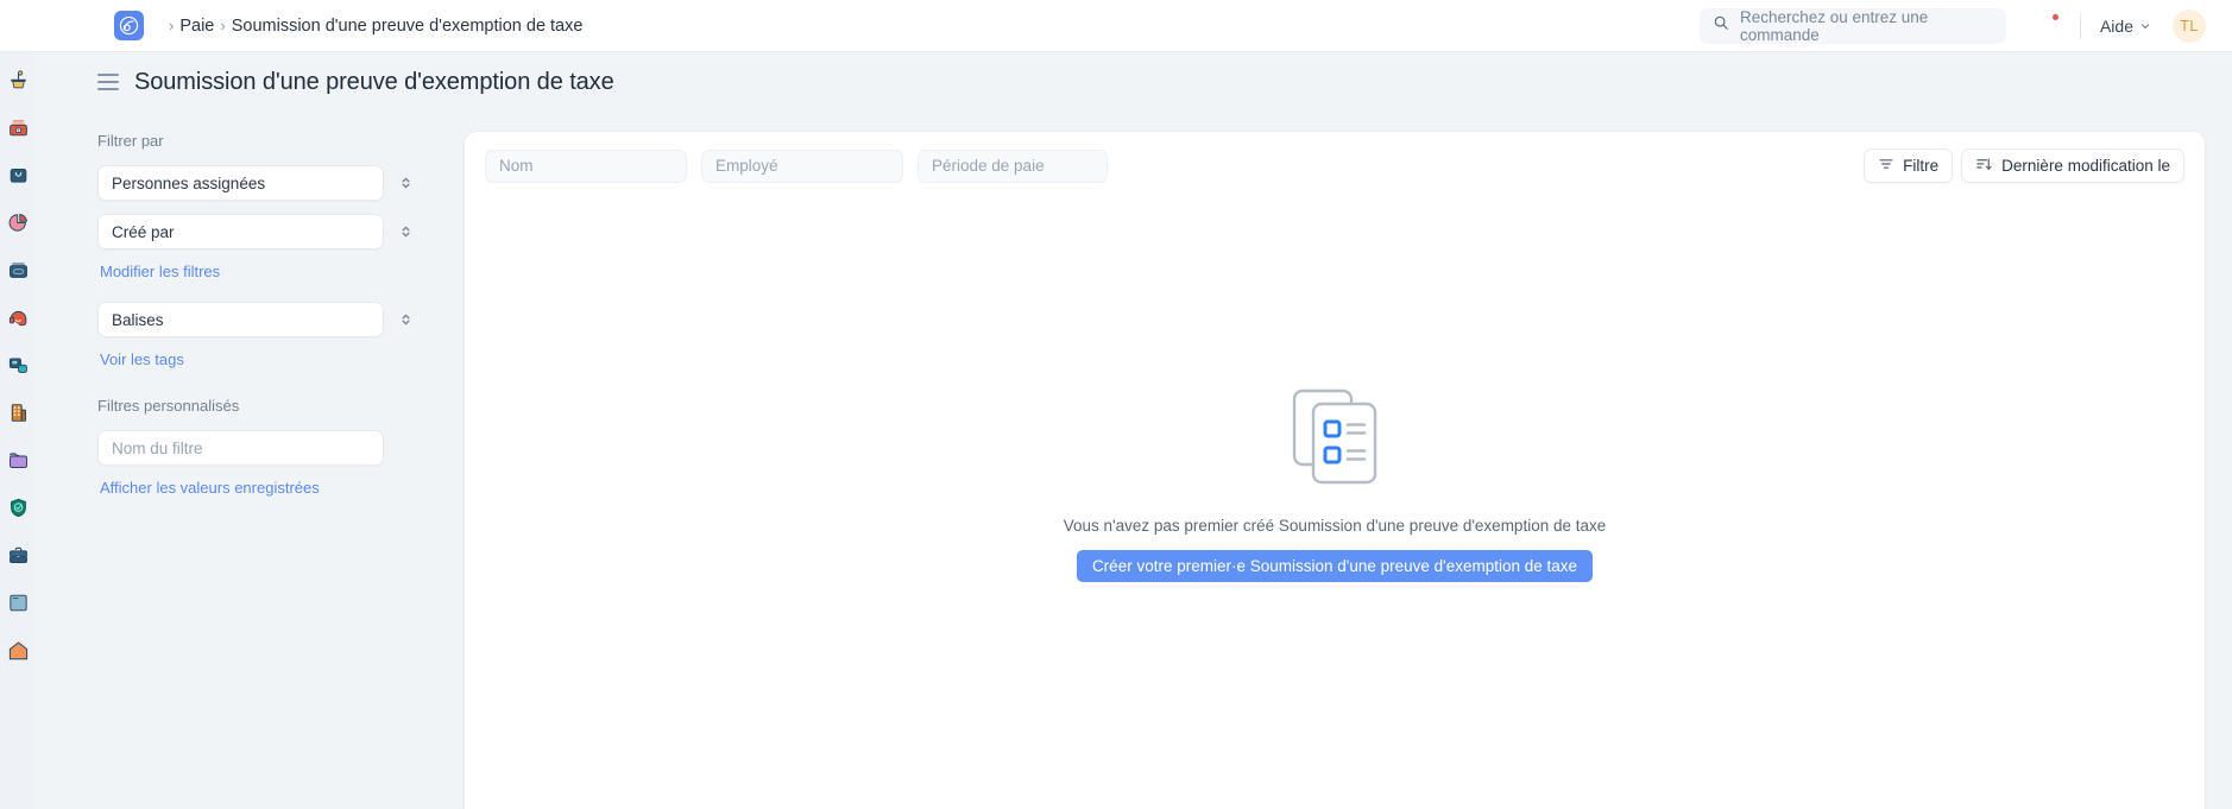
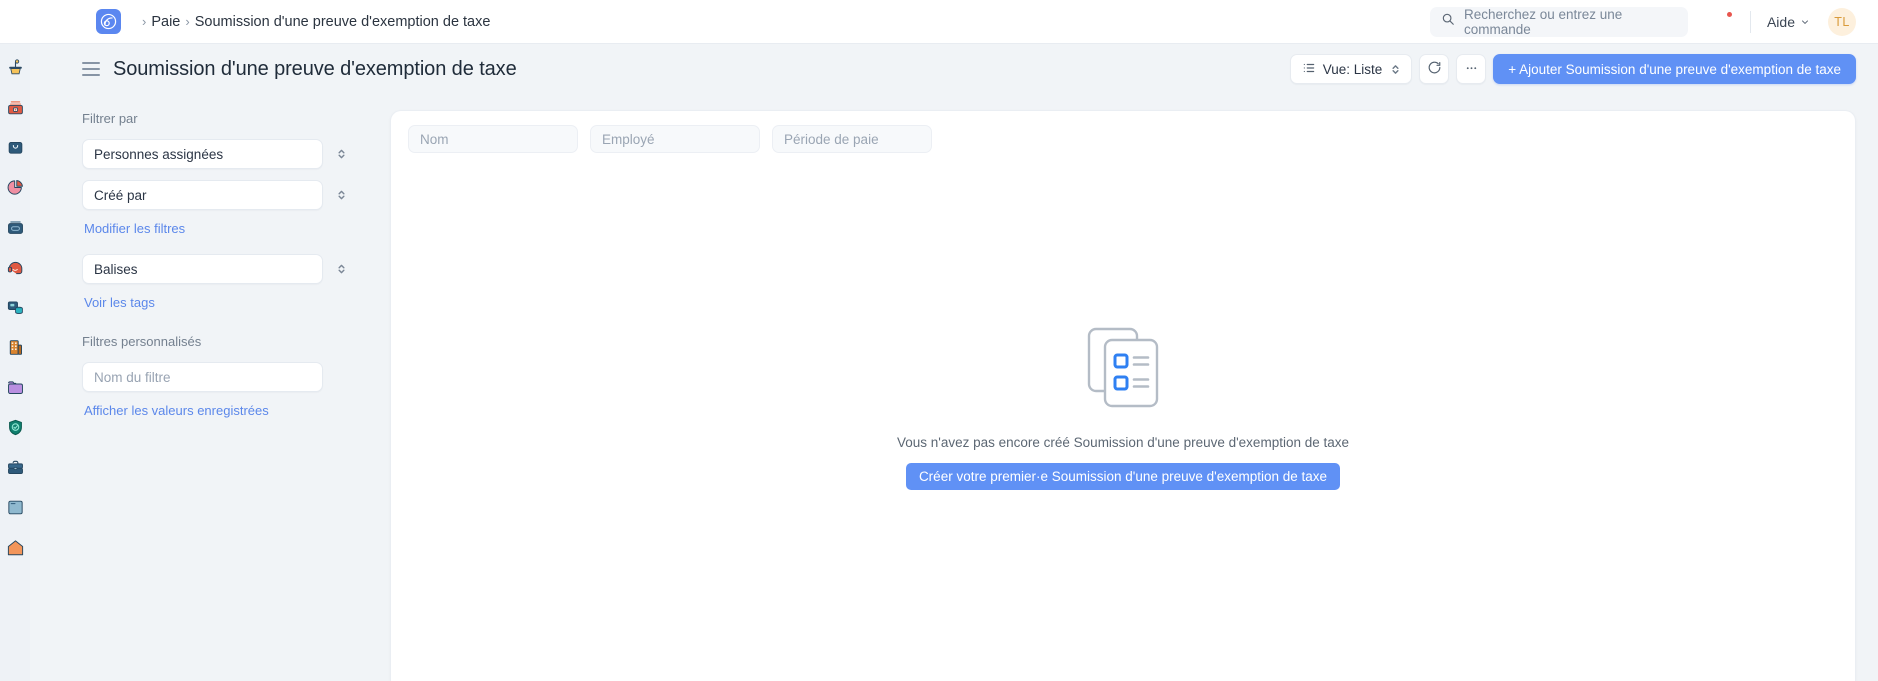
  ›
  Paie
  ›
  Soumission d'une preuve d'exemption de taxe
  Recherchez ou entrez une commande
  Aide
  TL
  Soumission d'une preuve d'exemption de taxe
+ Vue: Liste
+ + Ajouter Soumission d'une preuve d'exemption de taxe
  Filtrer par
  Personnes assignées
  Créé par
  Modifier les filtres
  Balises
  Voir les tags
  Filtres personnalisés
  Nom du filtre
  Afficher les valeurs enregistrées
  Nom
  Employé
  Période de paie
- Filtre
- Dernière modification le
- Vous n'avez pas premier créé Soumission d'une preuve d'exemption de taxe
+ Vous n'avez pas encore créé Soumission d'une preuve d'exemption de taxe
  Créer votre premier·e Soumission d'une preuve d'exemption de taxe
